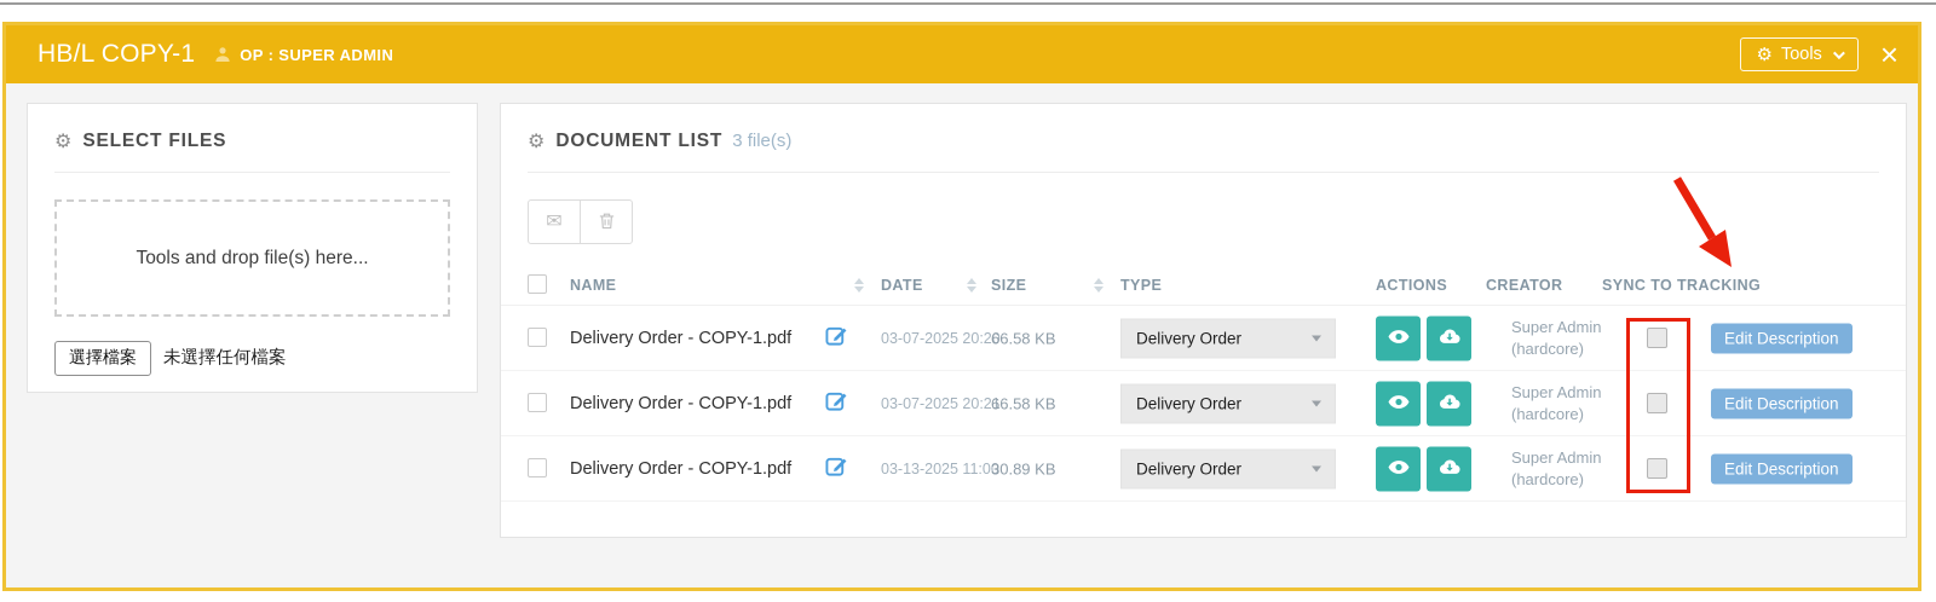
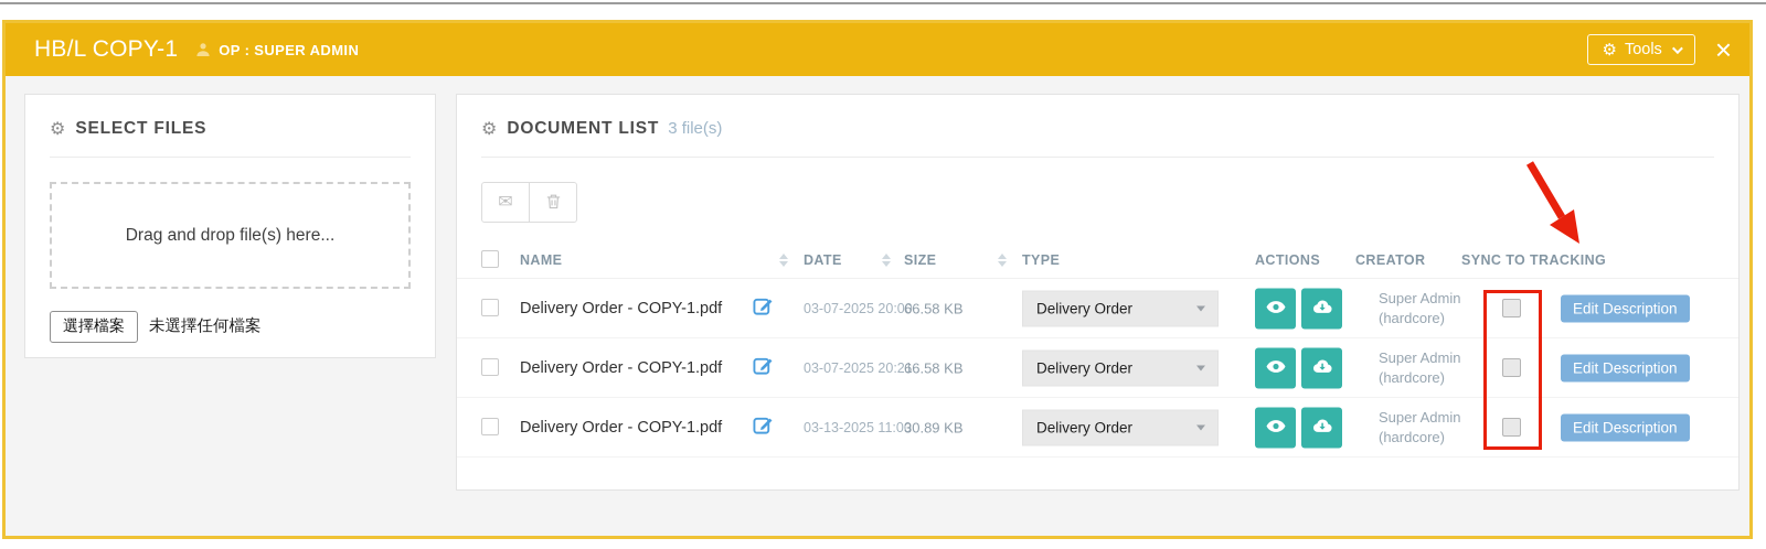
  HB/L COPY-1
  OP : SUPER ADMIN
  ⚙
  Tools
  ×
  ⚙
  SELECT FILES
- Tools and drop file(s) here...
+ Drag and drop file(s) here...
  選擇檔案
  未選擇任何檔案
  ⚙
  DOCUMENT LIST
  3 file(s)
  ✉
  NAME
  DATE
  SIZE
  TYPE
  ACTIONS
  CREATOR
  SYNC TO TRACKING
  Delivery Order - COPY-1.pdf
- 03-07-2025 20:20
+ 03-07-2025 20:00
  66.58 KB
  Delivery Order
  Super Admin
  (hardcore)
  Edit Description
  Delivery Order - COPY-1.pdf
  03-07-2025 20:21
  66.58 KB
  Delivery Order
  Super Admin
  (hardcore)
  Edit Description
  Delivery Order - COPY-1.pdf
  03-13-2025 11:00
  30.89 KB
  Delivery Order
  Super Admin
  (hardcore)
  Edit Description
